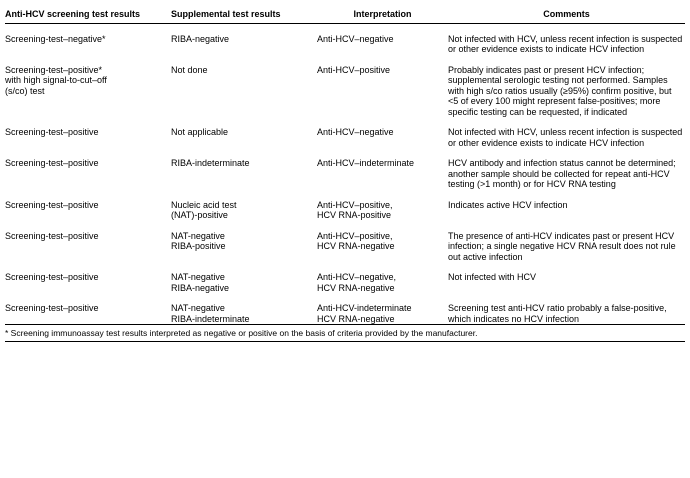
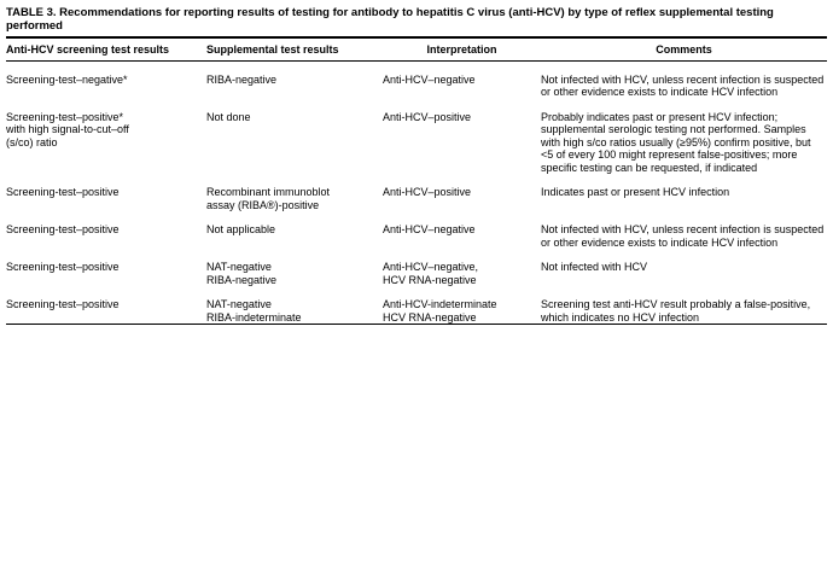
+ TABLE 3. Recommendations for reporting results of testing for antibody to hepatitis C virus (anti-HCV) by type of reflex supplemental testing performed
  Anti-HCV screening test results	Supplemental test results	Interpretation	Comments
  Screening-test–negative*	RIBA-negative	Anti-HCV–negative	Not infected with HCV, unless recent infection is suspected or other evidence exists to indicate HCV infection
- Screening-test–positive* with high signal-to-cut–off (s/co) test	Not done	Anti-HCV–positive	Probably indicates past or present HCV infection; supplemental serologic testing not performed. Samples with high s/co ratios usually (≥95%) confirm positive, but <5 of every 100 might represent false-positives; more specific testing can be requested, if indicated
+ Screening-test–positive* with high signal-to-cut–off (s/co) ratio	Not done	Anti-HCV–positive	Probably indicates past or present HCV infection; supplemental serologic testing not performed. Samples with high s/co ratios usually (≥95%) confirm positive, but <5 of every 100 might represent false-positives; more specific testing can be requested, if indicated
+ Screening-test–positive	Recombinant immunoblot assay (RIBA®)-positive	Anti-HCV–positive	Indicates past or present HCV infection
  Screening-test–positive	Not applicable	Anti-HCV–negative	Not infected with HCV, unless recent infection is suspected or other evidence exists to indicate HCV infection
- Screening-test–positive	RIBA-indeterminate	Anti-HCV–indeterminate	HCV antibody and infection status cannot be determined; another sample should be collected for repeat anti-HCV testing (>1 month) or for HCV RNA testing
- Screening-test–positive	Nucleic acid test (NAT)-positive	Anti-HCV–positive, HCV RNA-positive	Indicates active HCV infection
- Screening-test–positive	NAT-negative RIBA-positive	Anti-HCV–positive, HCV RNA-negative	The presence of anti-HCV indicates past or present HCV infection; a single negative HCV RNA result does not rule out active infection
  Screening-test–positive	NAT-negative RIBA-negative	Anti-HCV–negative, HCV RNA-negative	Not infected with HCV
- Screening-test–positive	NAT-negative RIBA-indeterminate	Anti-HCV-indeterminate HCV RNA-negative	Screening test anti-HCV ratio probably a false-positive, which indicates no HCV infection
+ Screening-test–positive	NAT-negative RIBA-indeterminate	Anti-HCV-indeterminate HCV RNA-negative	Screening test anti-HCV result probably a false-positive, which indicates no HCV infection
- * Screening immunoassay test results interpreted as negative or positive on the basis of criteria provided by the manufacturer.
